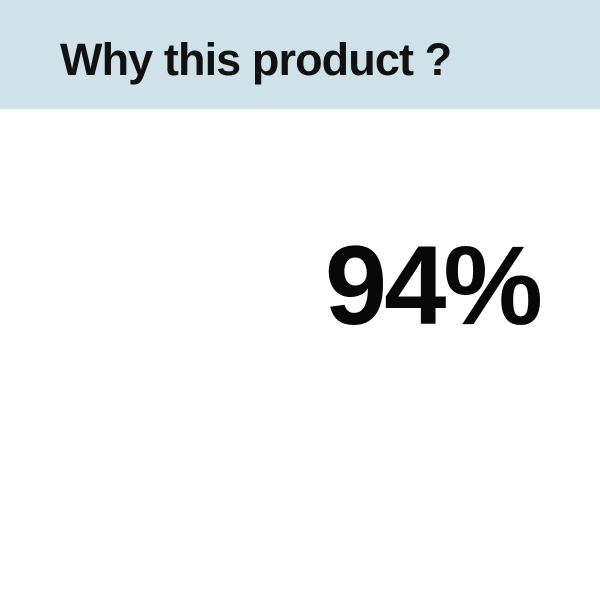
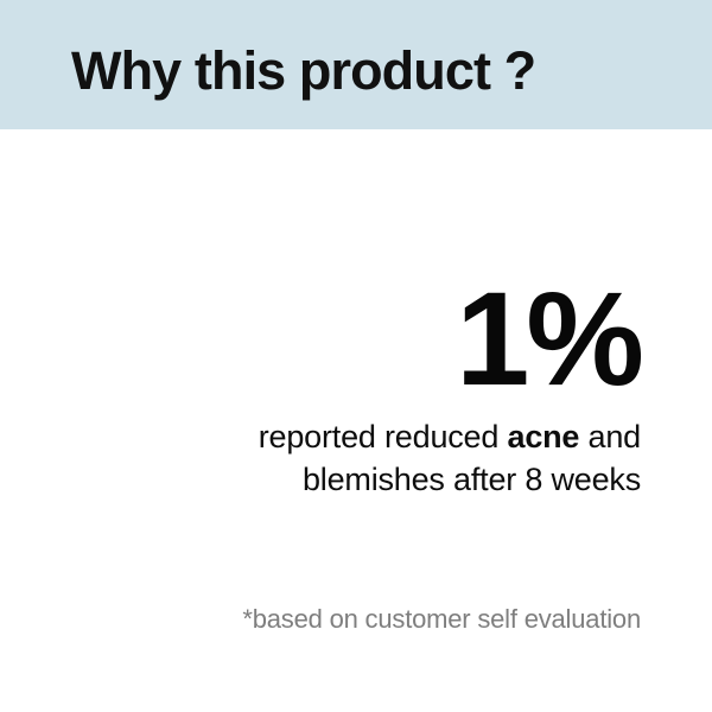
  Why this product ?
- 94%
+ 1%
+ reported reduced acne and
+ blemishes after 8 weeks
+ *based on customer self evaluation
